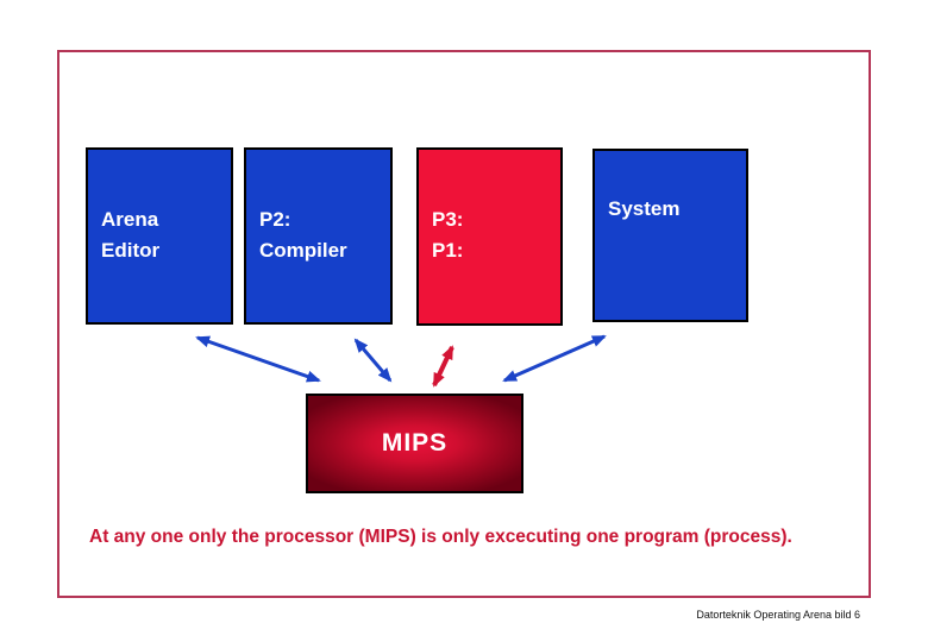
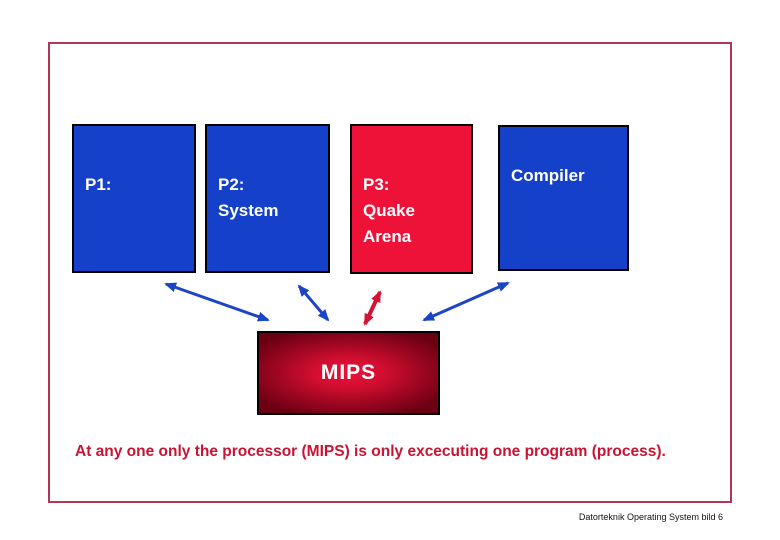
- Arena
+ P1:
- Editor
  P2:
- Compiler
+ System
  P3:
+ Quake
- P1:
+ Arena
- System
+ Compiler
  MIPS
  At any one only the processor (MIPS) is only excecuting one program (process).
- Datorteknik Operating Arena bild 6
+ Datorteknik Operating System bild 6
